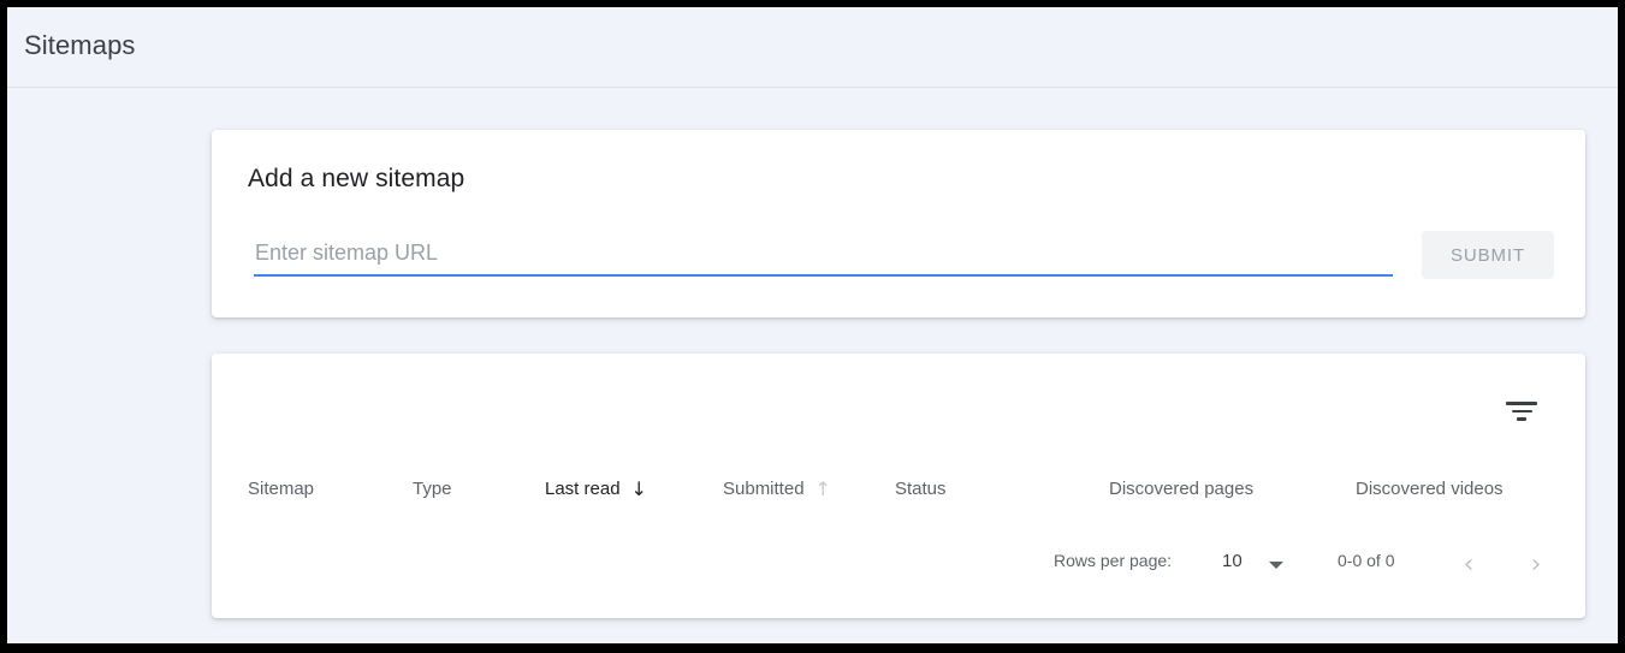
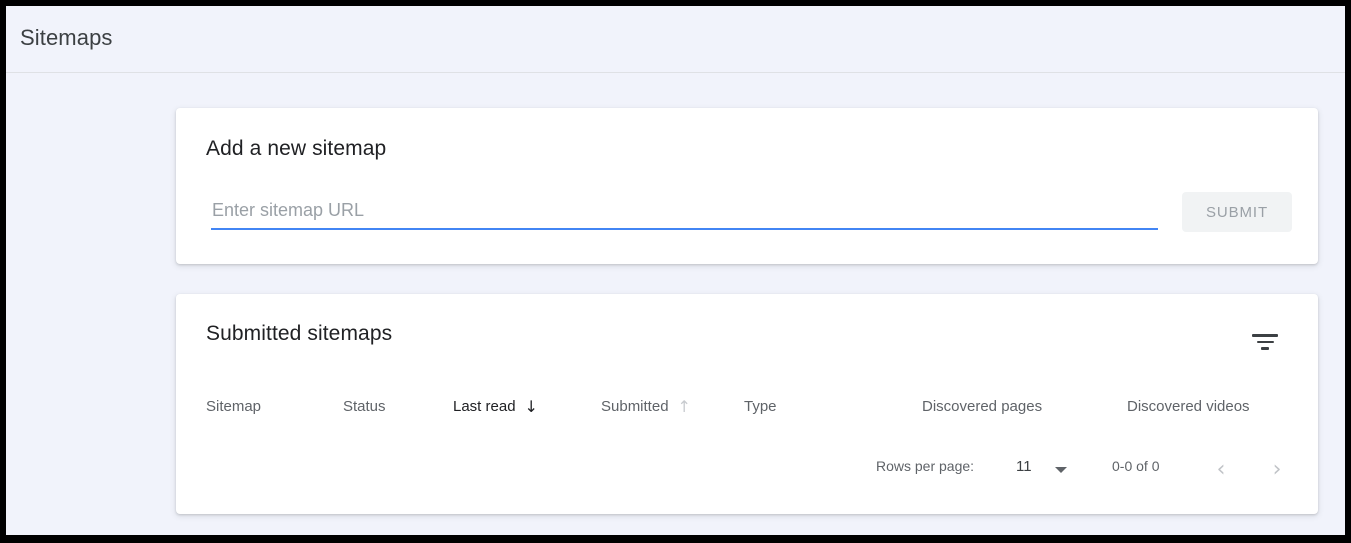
  Sitemaps
  Add a new sitemap
  Enter sitemap URL
  SUBMIT
+ Submitted sitemaps
  Sitemap
- Type
+ Status
  Last read
  ↓
  Submitted
  ↑
- Status
+ Type
  Discovered pages
  Discovered videos
  Rows per page:
- 10
+ 11
  0-0 of 0
  ‹
  ›
